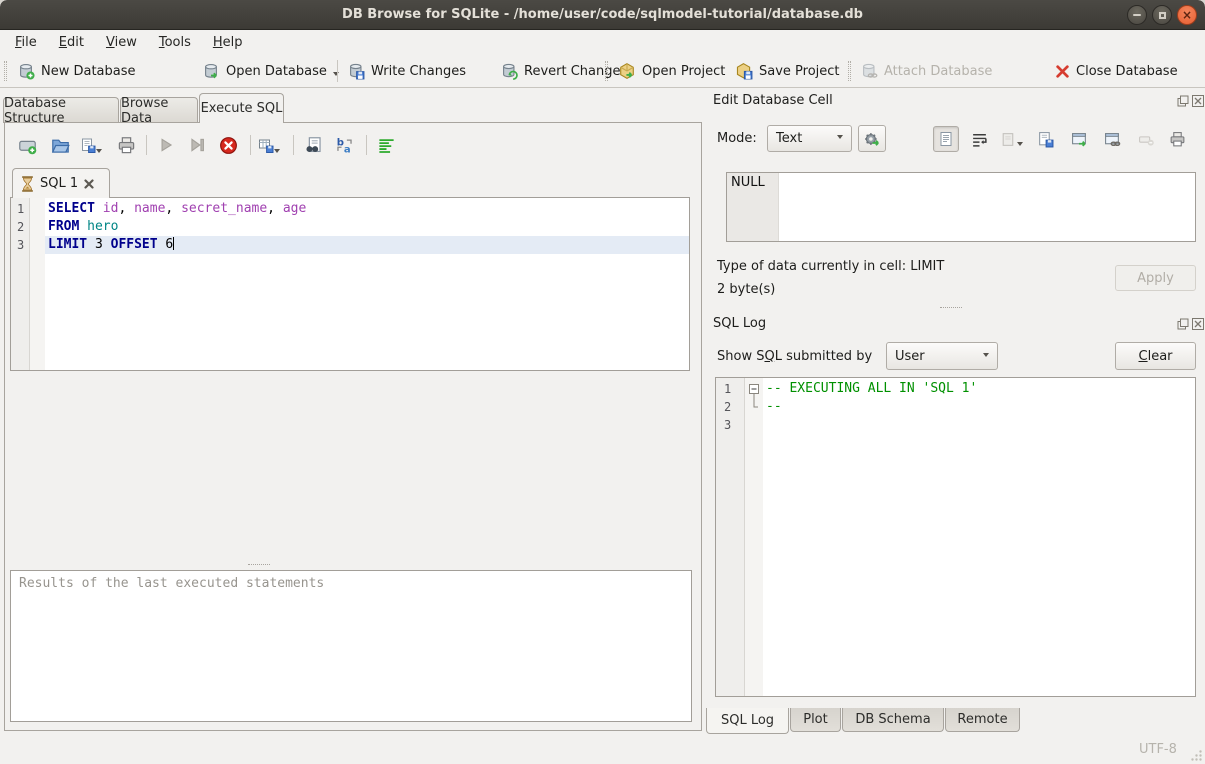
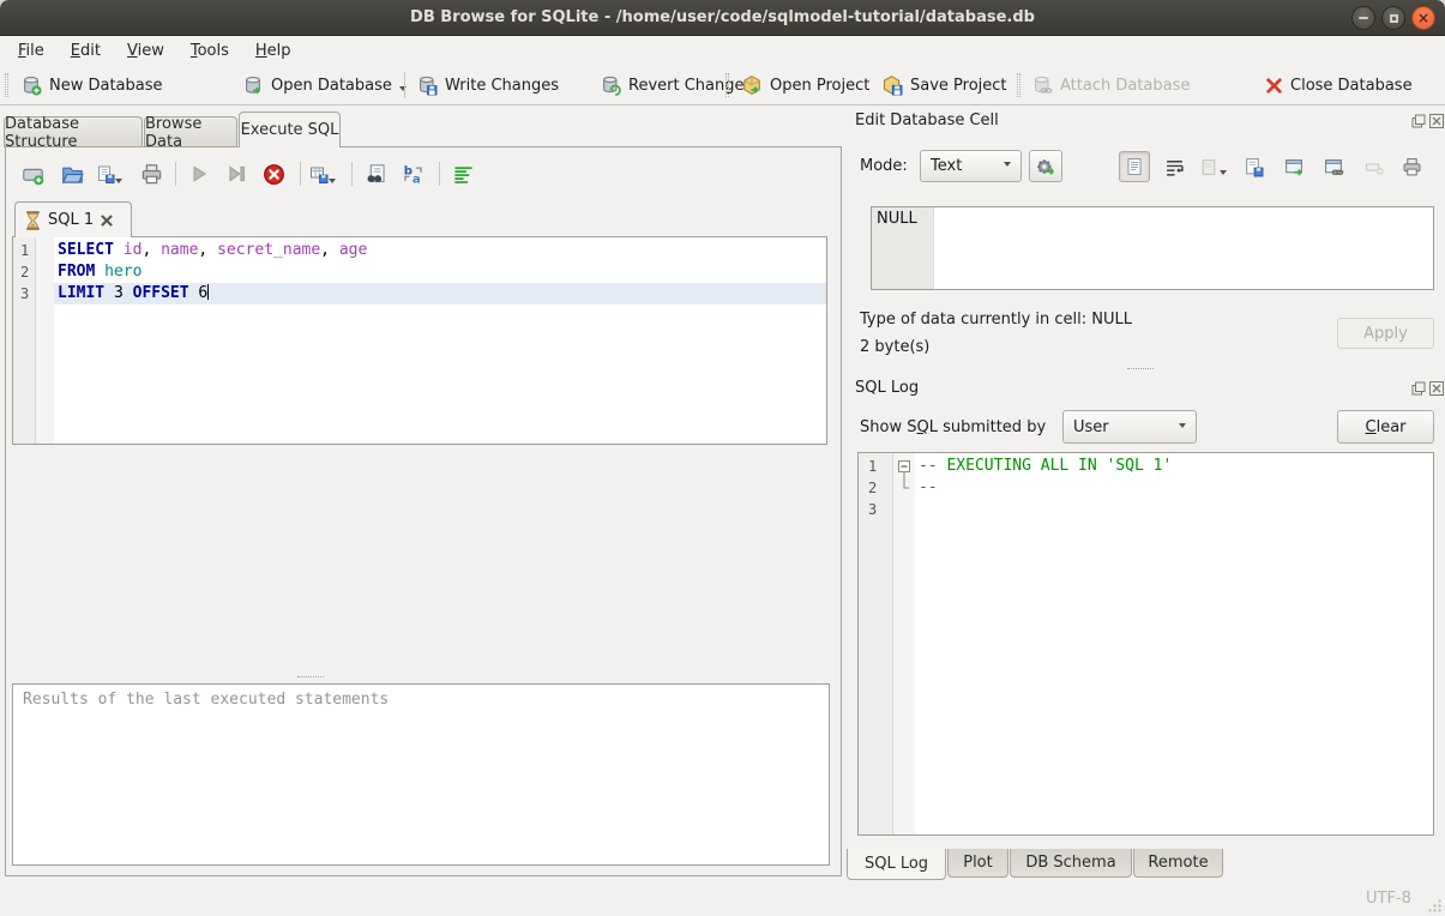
  DB Browse for SQLite - /home/user/code/sqlmodel-tutorial/database.db
  ×
  File
  Edit
  View
  Tools
  Help
  New Database
  Open Database
  Write Changes
  Revert Change
  Open Project
  Save Project
  Attach Database
  Close Database
  Database Structure
  Browse Data
  Execute SQL
  b
  a
  SQL 1
  1
  2
  3
  SELECT id, name, secret_name, age
  FROM hero
  LIMIT 3 OFFSET 6
  Results of the last executed statements
  Edit Database Cell
  Mode:
  Text
  NULL
- Type of data currently in cell: LIMIT
+ Type of data currently in cell: NULL
  2 byte(s)
  Apply
  SQL Log
  Show SQL submitted by
  User
  Clear
  1
  2
  3
  -- EXECUTING ALL IN 'SQL 1'
  --
  SQL Log
  Plot
  DB Schema
  Remote
  UTF-8
